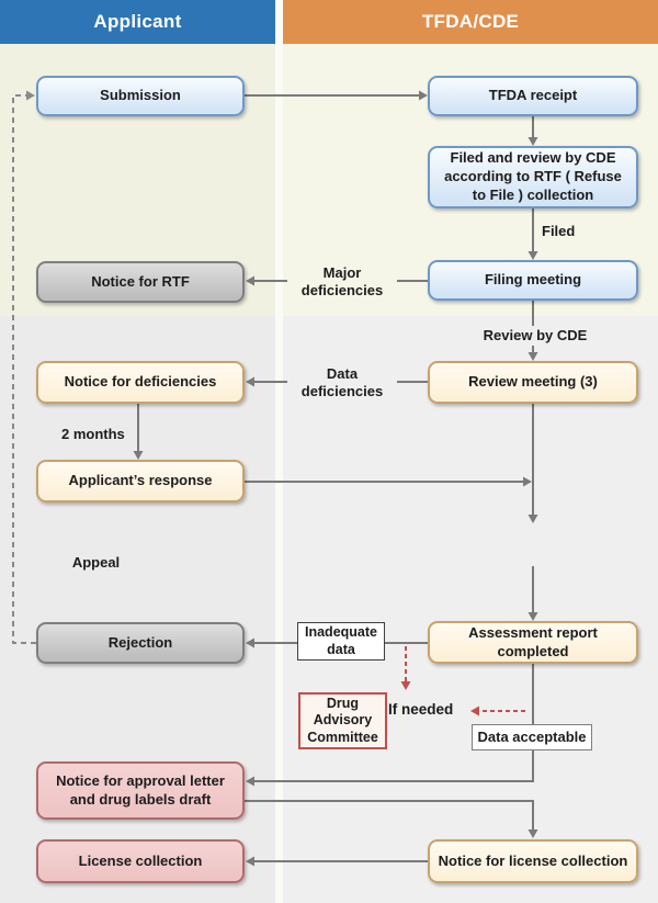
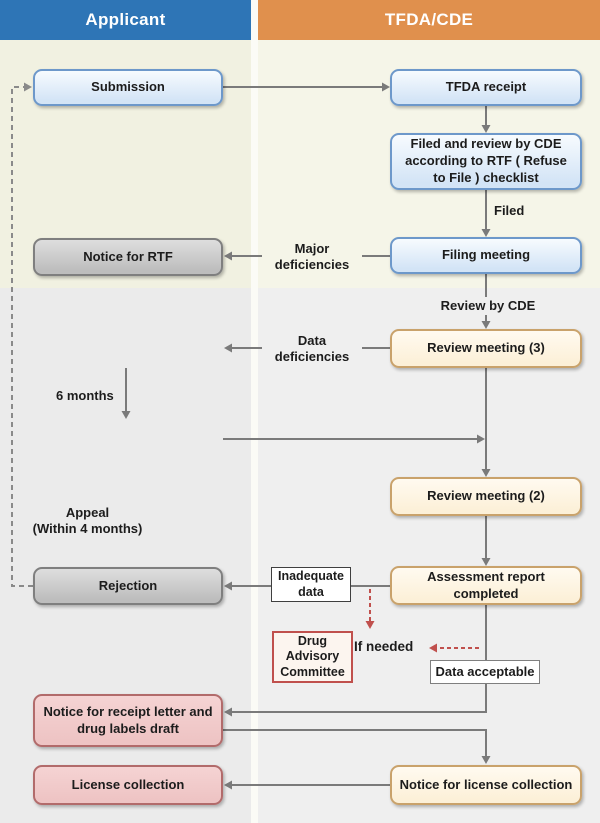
  Applicant
  TFDA/CDE
  Submission
  Notice for RTF
- Notice for deficiencies
- Applicant’s response
  Rejection
- Notice for approval letter and drug labels draft
+ Notice for receipt letter and drug labels draft
  License collection
  TFDA receipt
- Filed and review by CDE according to RTF ( Refuse to File ) collection
+ Filed and review by CDE according to RTF ( Refuse to File ) checklist
  Filing meeting
  Review meeting (3)
+ Review meeting (2)
  Assessment report completed
  Notice for license collection
  Filed
  Major deficiencies
  Review by CDE
  Data deficiencies
- 2 months
+ 6 months
  Appeal
+ (Within 4 months)
  If needed
  Inadequate data
  Drug Advisory Committee
  Data acceptable
